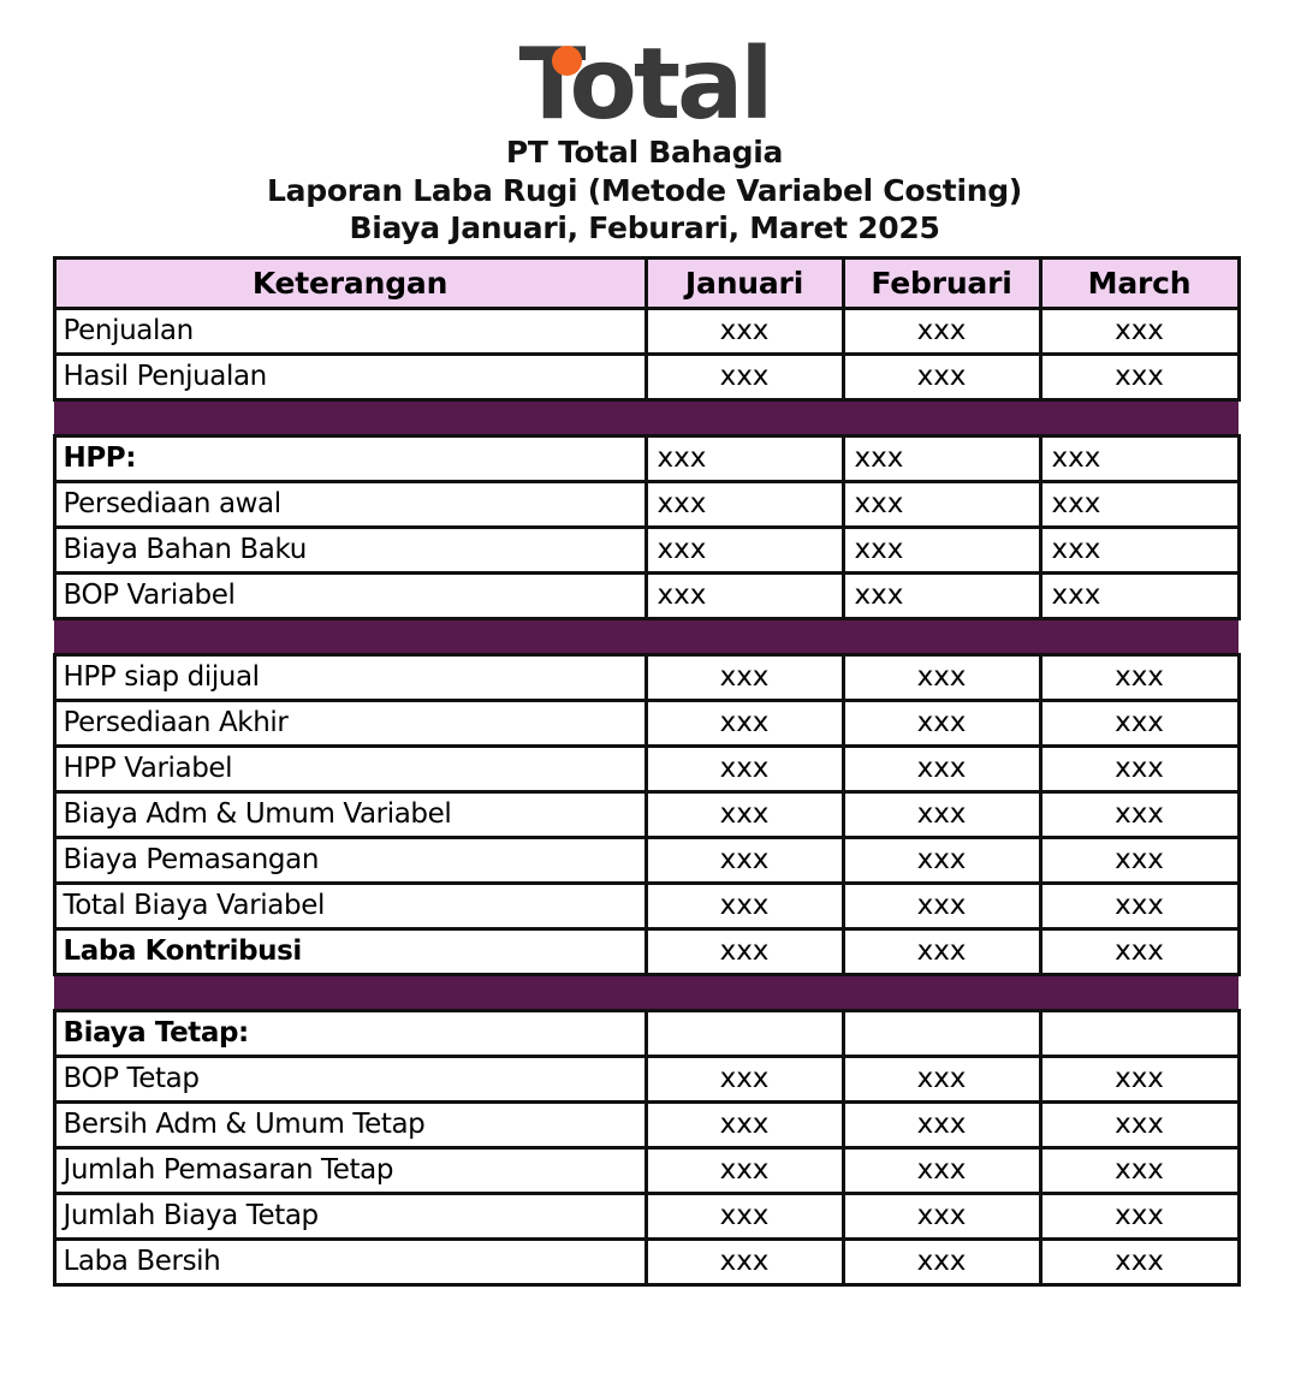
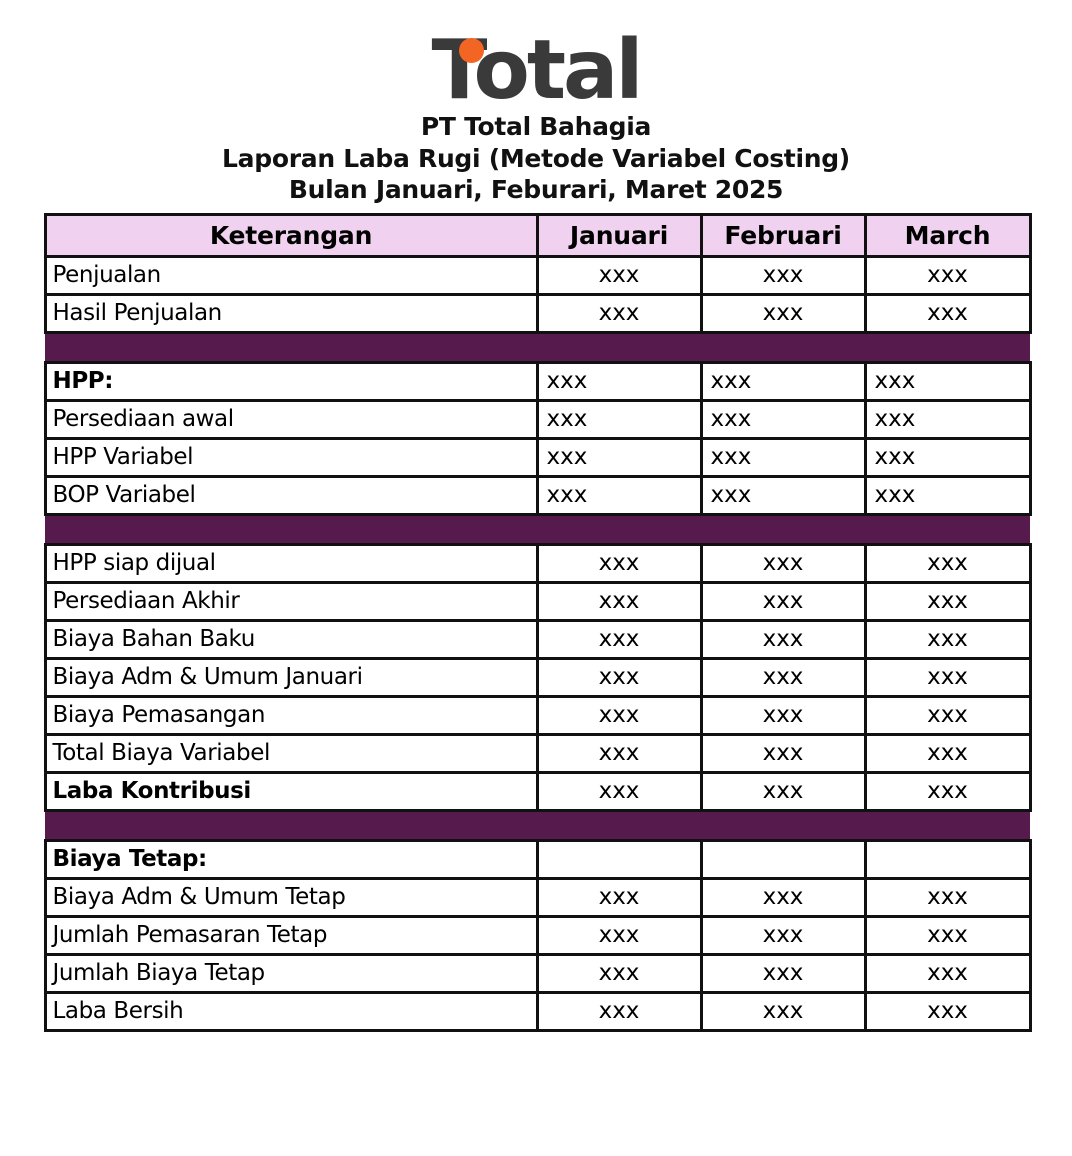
  Total
  PT Total Bahagia
  Laporan Laba Rugi (Metode Variabel Costing)
- Biaya Januari, Feburari, Maret 2025
+ Bulan Januari, Feburari, Maret 2025
  Keterangan	Januari	Februari	March
  Penjualan	xxx	xxx	xxx
  Hasil Penjualan	xxx	xxx	xxx
  HPP:	xxx	xxx	xxx
  Persediaan awal	xxx	xxx	xxx
- Biaya Bahan Baku	xxx	xxx	xxx
+ HPP Variabel	xxx	xxx	xxx
  BOP Variabel	xxx	xxx	xxx
  HPP siap dijual	xxx	xxx	xxx
  Persediaan Akhir	xxx	xxx	xxx
- HPP Variabel	xxx	xxx	xxx
+ Biaya Bahan Baku	xxx	xxx	xxx
- Biaya Adm & Umum Variabel	xxx	xxx	xxx
+ Biaya Adm & Umum Januari	xxx	xxx	xxx
  Biaya Pemasangan	xxx	xxx	xxx
  Total Biaya Variabel	xxx	xxx	xxx
  Laba Kontribusi	xxx	xxx	xxx
  Biaya Tetap:
- BOP Tetap	xxx	xxx	xxx
- Bersih Adm & Umum Tetap	xxx	xxx	xxx
+ Biaya Adm & Umum Tetap	xxx	xxx	xxx
  Jumlah Pemasaran Tetap	xxx	xxx	xxx
  Jumlah Biaya Tetap	xxx	xxx	xxx
  Laba Bersih	xxx	xxx	xxx
